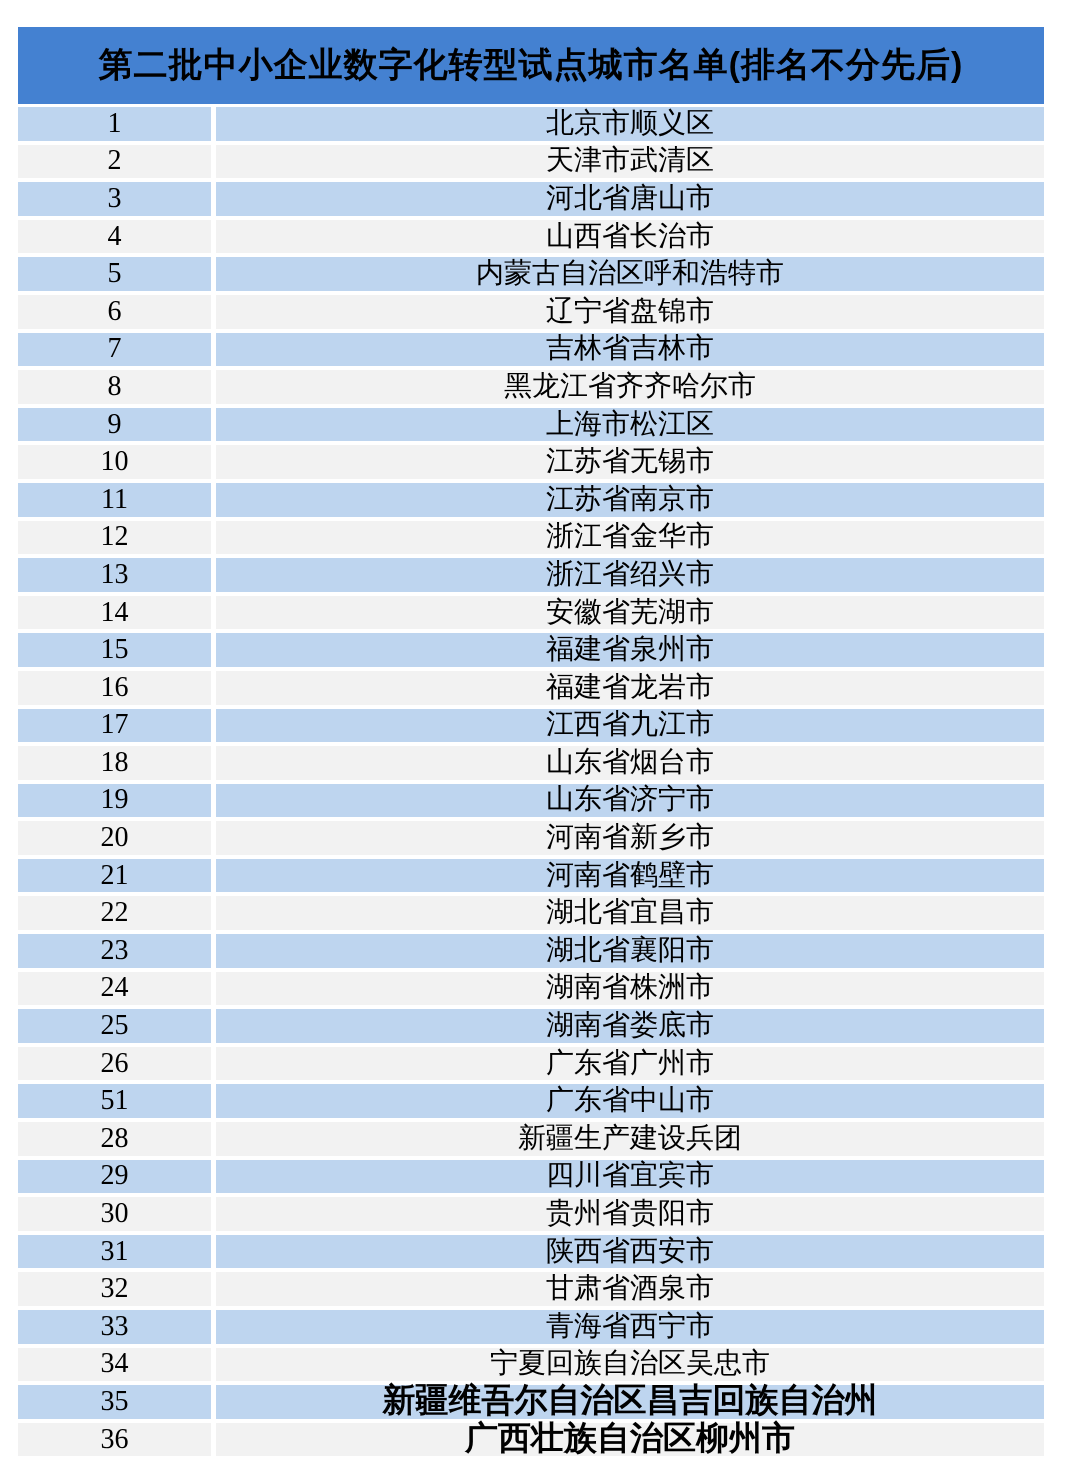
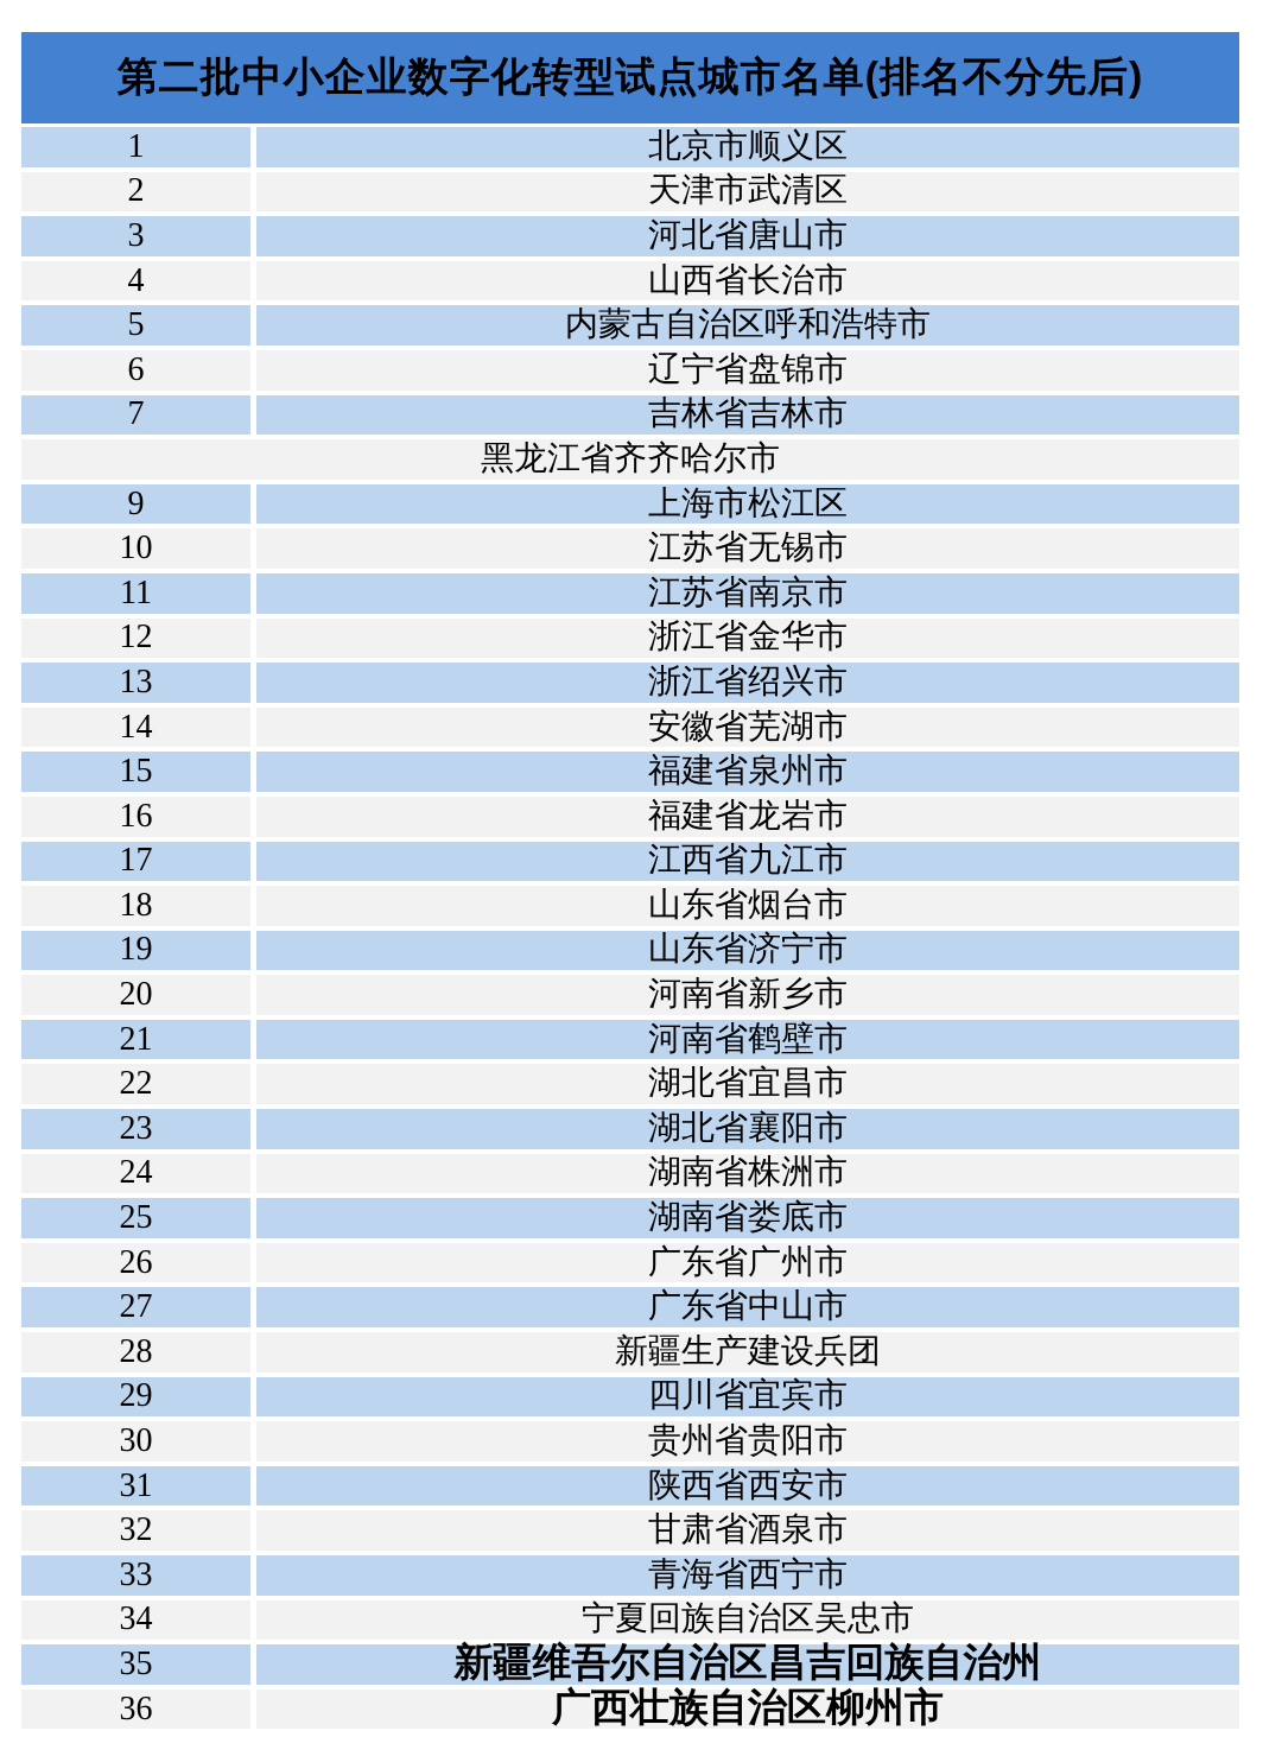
  第二批中小企业数字化转型试点城市名单(排名不分先后)
  1
  北京市顺义区
  2
  天津市武清区
  3
  河北省唐山市
  4
  山西省长治市
  5
  内蒙古自治区呼和浩特市
  6
  辽宁省盘锦市
  7
  吉林省吉林市
- 8
  黑龙江省齐齐哈尔市
  9
  上海市松江区
  10
  江苏省无锡市
  11
  江苏省南京市
  12
  浙江省金华市
  13
  浙江省绍兴市
  14
  安徽省芜湖市
  15
  福建省泉州市
  16
  福建省龙岩市
  17
  江西省九江市
  18
  山东省烟台市
  19
  山东省济宁市
  20
  河南省新乡市
  21
  河南省鹤壁市
  22
  湖北省宜昌市
  23
  湖北省襄阳市
  24
  湖南省株洲市
  25
  湖南省娄底市
  26
  广东省广州市
- 51
+ 27
  广东省中山市
  28
  新疆生产建设兵团
  29
  四川省宜宾市
  30
  贵州省贵阳市
  31
  陕西省西安市
  32
  甘肃省酒泉市
  33
  青海省西宁市
  34
  宁夏回族自治区吴忠市
  35
  新疆维吾尔自治区昌吉回族自治州
  36
  广西壮族自治区柳州市
